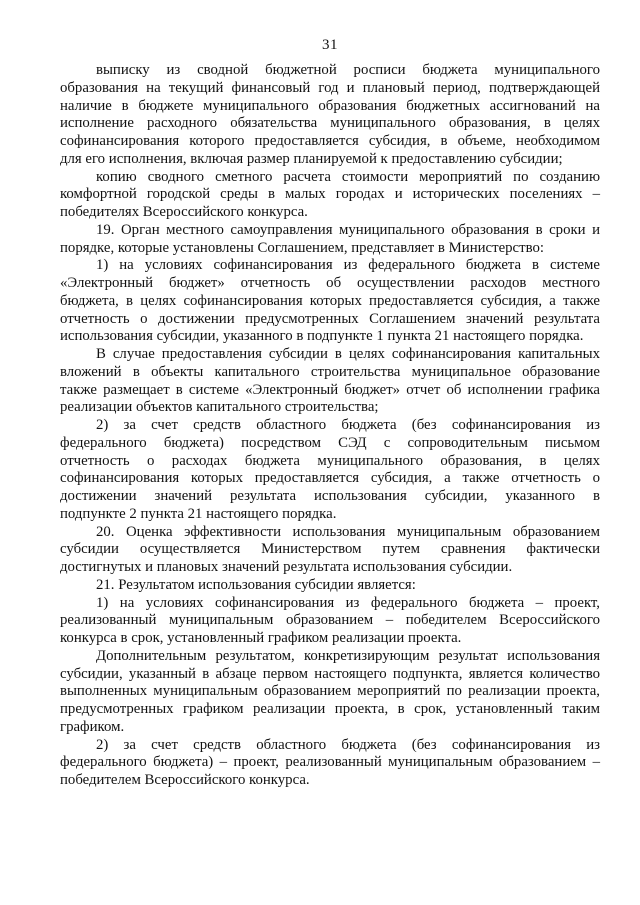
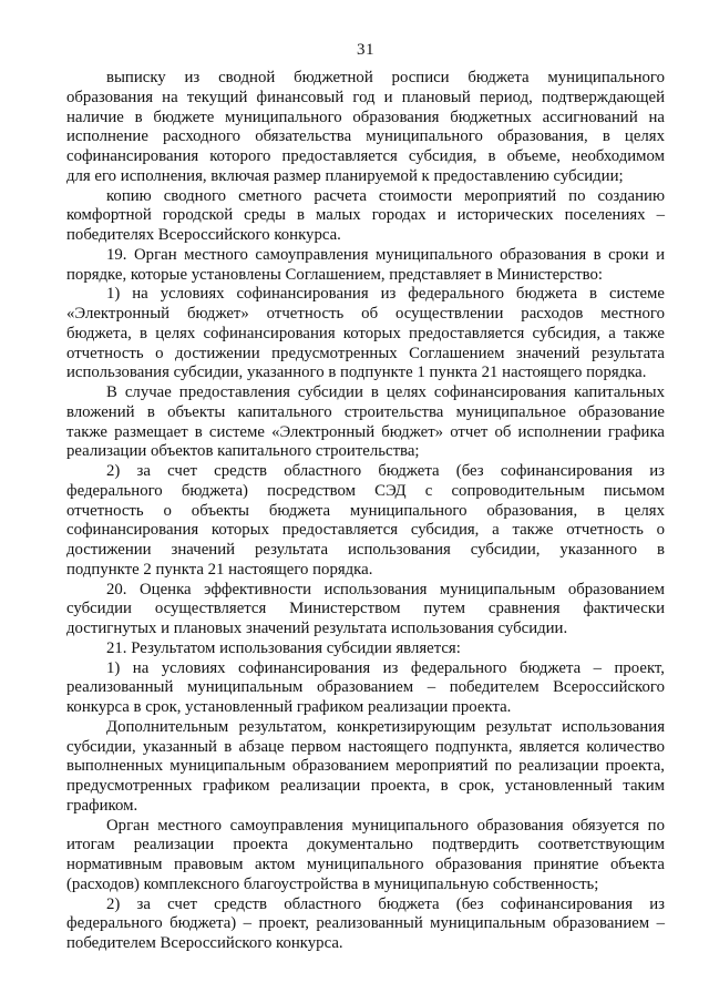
  31
  выписку из сводной бюджетной росписи бюджета муниципального
  образования на текущий финансовый год и плановый период, подтверждающей
  наличие в бюджете муниципального образования бюджетных ассигнований на
  исполнение расходного обязательства муниципального образования, в целях
  софинансирования которого предоставляется субсидия, в объеме, необходимом
  для его исполнения, включая размер планируемой к предоставлению субсидии;
  копию сводного сметного расчета стоимости мероприятий по созданию
  комфортной городской среды в малых городах и исторических поселениях –
  победителях Всероссийского конкурса.
  19. Орган местного самоуправления муниципального образования в сроки и
  порядке, которые установлены Соглашением, представляет в Министерство:
  1) на условиях софинансирования из федерального бюджета в системе
  «Электронный бюджет» отчетность об осуществлении расходов местного
  бюджета, в целях софинансирования которых предоставляется субсидия, а также
  отчетность о достижении предусмотренных Соглашением значений результата
  использования субсидии, указанного в подпункте 1 пункта 21 настоящего порядка.
  В случае предоставления субсидии в целях софинансирования капитальных
  вложений в объекты капитального строительства муниципальное образование
  также размещает в системе «Электронный бюджет» отчет об исполнении графика
  реализации объектов капитального строительства;
  2) за счет средств областного бюджета (без софинансирования из
  федерального бюджета) посредством СЭД с сопроводительным письмом
- отчетность о расходах бюджета муниципального образования, в целях
+ отчетность о объекты бюджета муниципального образования, в целях
  софинансирования которых предоставляется субсидия, а также отчетность о
  достижении значений результата использования субсидии, указанного в
  подпункте 2 пункта 21 настоящего порядка.
  20. Оценка эффективности использования муниципальным образованием
  субсидии осуществляется Министерством путем сравнения фактически
  достигнутых и плановых значений результата использования субсидии.
  21. Результатом использования субсидии является:
  1) на условиях софинансирования из федерального бюджета – проект,
  реализованный муниципальным образованием – победителем Всероссийского
  конкурса в срок, установленный графиком реализации проекта.
  Дополнительным результатом, конкретизирующим результат использования
  субсидии, указанный в абзаце первом настоящего подпункта, является количество
  выполненных муниципальным образованием мероприятий по реализации проекта,
  предусмотренных графиком реализации проекта, в срок, установленный таким
  графиком.
+ Орган местного самоуправления муниципального образования обязуется по
+ итогам реализации проекта документально подтвердить соответствующим
+ нормативным правовым актом муниципального образования принятие объекта
+ (расходов) комплексного благоустройства в муниципальную собственность;
  2) за счет средств областного бюджета (без софинансирования из
  федерального бюджета) – проект, реализованный муниципальным образованием –
  победителем Всероссийского конкурса.
